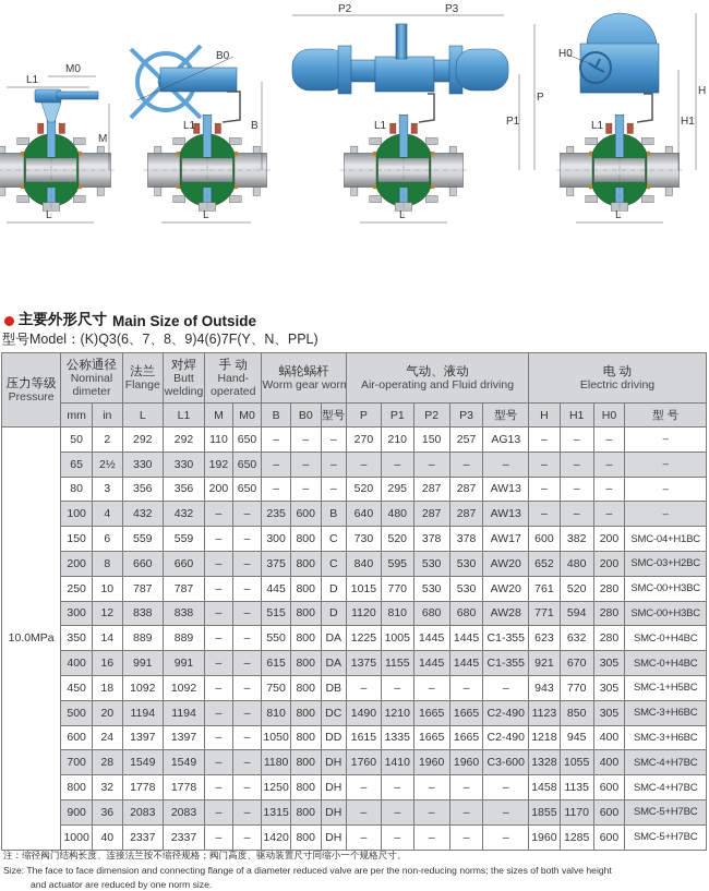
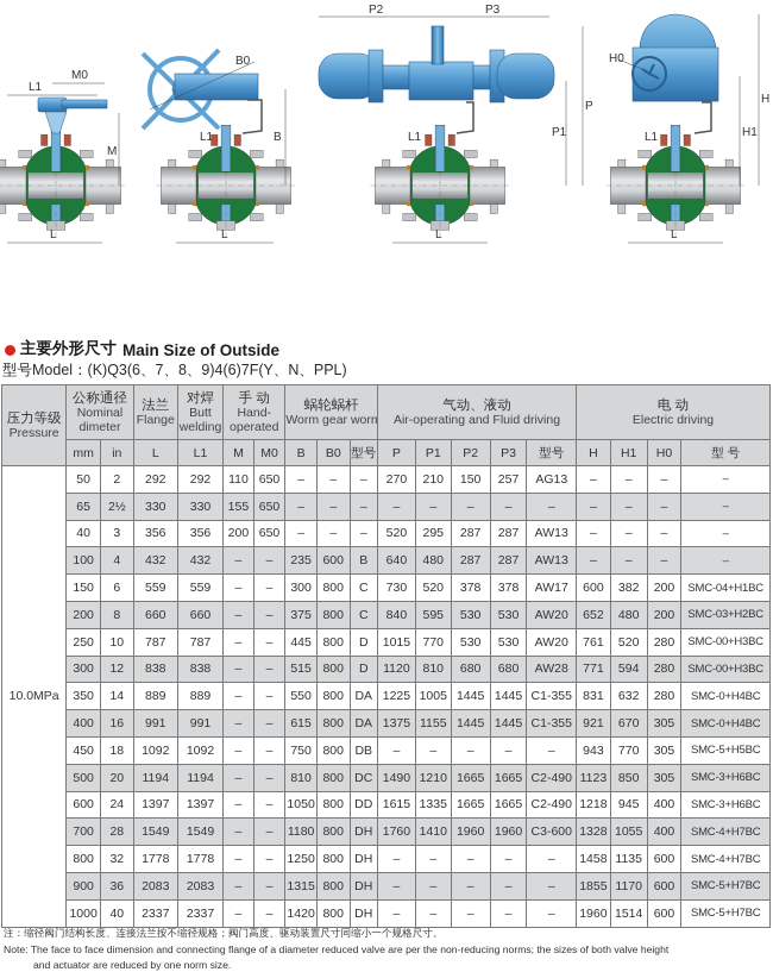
  L1
  M0
  M
  L
  B0
  B
  L1
  L
  P2
  P3
  P
  P1
  L1
  L
  H0
  H
  H1
  L1
  L
  主要外形尺寸
  Main Size of Outside
  型号Model：(K)Q3(6、7、8、9)4(6)7F(Y、N、PPL)
  压力等级 Pressure	公称通径 Nominal dimeter	法兰 Flange	对焊 Butt welding	手 动 Hand- operated	蜗轮蜗杆 Worm gear worm	气动、液动 Air-operating and Fluid driving	电 动 Electric driving
  mm	in	L	L1	M	M0	B	B0	型号	P	P1	P2	P3	型号	H	H1	H0	型 号
  10.0MPa	50	2	292	292	110	650	–	–	–	270	210	150	257	AG13	–	–	–	–
- 65	2½	330	330	192	650	–	–	–	–	–	–	–	–	–	–	–	–
+ 65	2½	330	330	155	650	–	–	–	–	–	–	–	–	–	–	–	–
- 80	3	356	356	200	650	–	–	–	520	295	287	287	AW13	–	–	–	–
+ 40	3	356	356	200	650	–	–	–	520	295	287	287	AW13	–	–	–	–
  100	4	432	432	–	–	235	600	B	640	480	287	287	AW13	–	–	–	–
  150	6	559	559	–	–	300	800	C	730	520	378	378	AW17	600	382	200	SMC-04+H1BC
  200	8	660	660	–	–	375	800	C	840	595	530	530	AW20	652	480	200	SMC-03+H2BC
  250	10	787	787	–	–	445	800	D	1015	770	530	530	AW20	761	520	280	SMC-00+H3BC
  300	12	838	838	–	–	515	800	D	1120	810	680	680	AW28	771	594	280	SMC-00+H3BC
- 350	14	889	889	–	–	550	800	DA	1225	1005	1445	1445	C1-355	623	632	280	SMC-0+H4BC
+ 350	14	889	889	–	–	550	800	DA	1225	1005	1445	1445	C1-355	831	632	280	SMC-0+H4BC
  400	16	991	991	–	–	615	800	DA	1375	1155	1445	1445	C1-355	921	670	305	SMC-0+H4BC
- 450	18	1092	1092	–	–	750	800	DB	–	–	–	–	–	943	770	305	SMC-1+H5BC
+ 450	18	1092	1092	–	–	750	800	DB	–	–	–	–	–	943	770	305	SMC-5+H5BC
  500	20	1194	1194	–	–	810	800	DC	1490	1210	1665	1665	C2-490	1123	850	305	SMC-3+H6BC
  600	24	1397	1397	–	–	1050	800	DD	1615	1335	1665	1665	C2-490	1218	945	400	SMC-3+H6BC
  700	28	1549	1549	–	–	1180	800	DH	1760	1410	1960	1960	C3-600	1328	1055	400	SMC-4+H7BC
  800	32	1778	1778	–	–	1250	800	DH	–	–	–	–	–	1458	1135	600	SMC-4+H7BC
  900	36	2083	2083	–	–	1315	800	DH	–	–	–	–	–	1855	1170	600	SMC-5+H7BC
- 1000	40	2337	2337	–	–	1420	800	DH	–	–	–	–	–	1960	1285	600	SMC-5+H7BC
+ 1000	40	2337	2337	–	–	1420	800	DH	–	–	–	–	–	1960	1514	600	SMC-5+H7BC
  注：缩径阀门结构长度、连接法兰按不缩径规格；阀门高度、驱动装置尺寸同缩小一个规格尺寸。
- Size: The face to face dimension and connecting flange of a diameter reduced valve are per the non-reducing norms; the sizes of both valve height
+ Note: The face to face dimension and connecting flange of a diameter reduced valve are per the non-reducing norms; the sizes of both valve height
  and actuator are reduced by one norm size.
